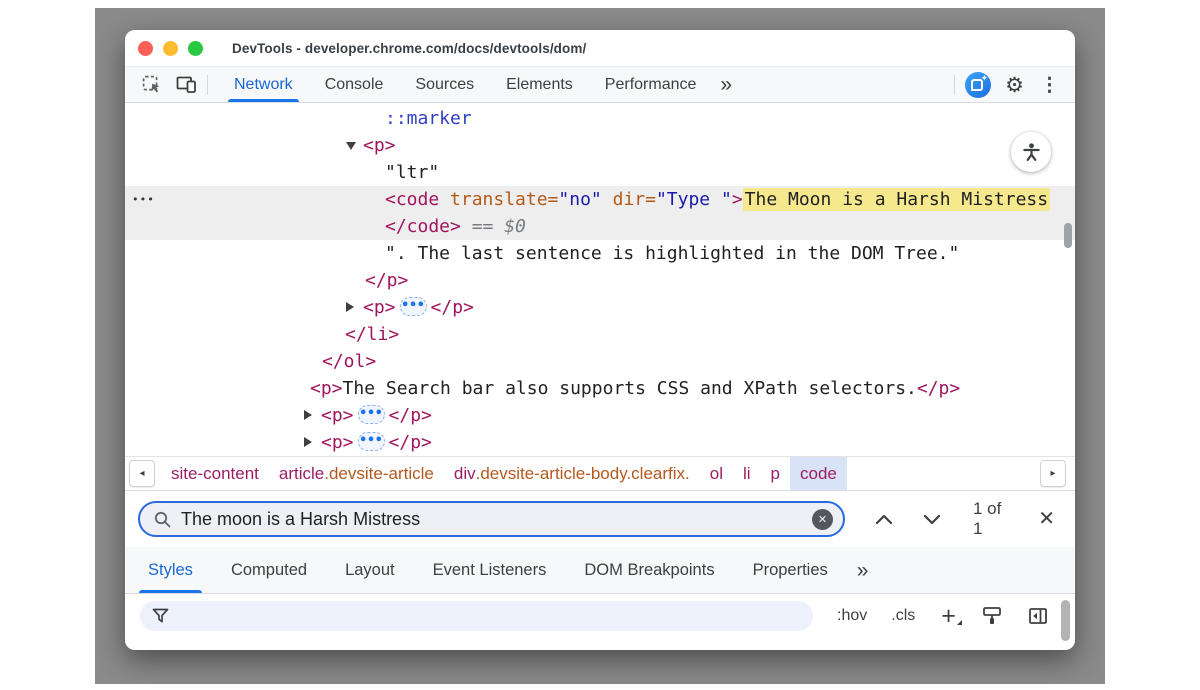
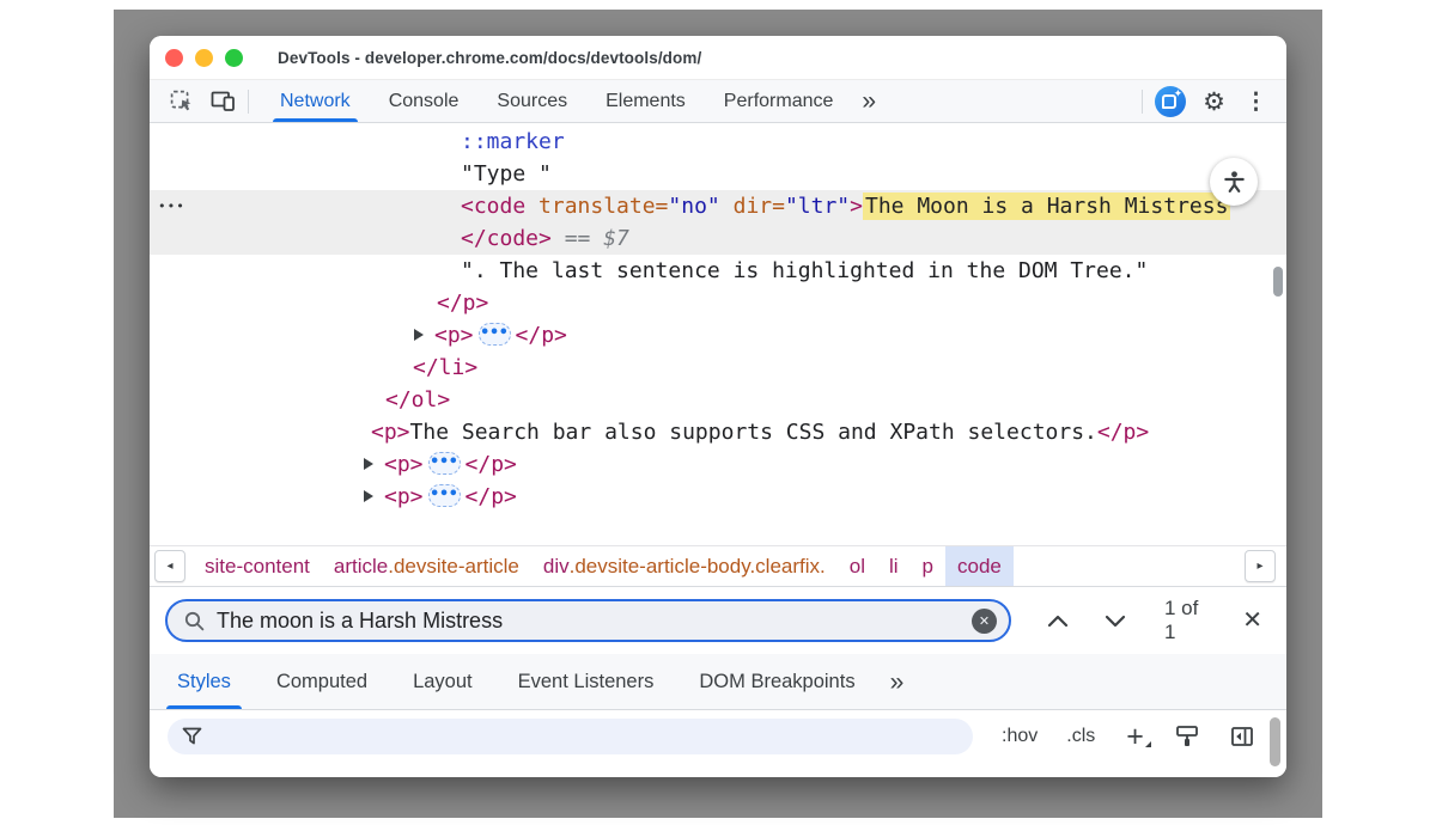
  DevTools - developer.chrome.com/docs/devtools/dom/
  Network
  Console
  Sources
  Elements
  Performance
  »
  ✦
  ⚙
  ⋮
  ::marker
- <p>
- "ltr"
+ "Type "
  •••
- <code translate="no" dir="Type ">The Moon is a Harsh Mistress
+ <code translate="no" dir="ltr">The Moon is a Harsh Mistress
- </code> == $0
+ </code> == $7
  ". The last sentence is highlighted in the DOM Tree."
  </p>
  <p> ••• </p>
  </li>
  </ol>
  <p>The Search bar also supports CSS and XPath selectors.</p>
  <p> ••• </p>
  <p> ••• </p>
  ◂
  site-content
  article
  .devsite-article
  div
  .devsite-article-body.clearfix.
  ol
  li
  p
  code
  ▸
  The moon is a Harsh Mistress
  ✕
  1 of 1
  ✕
  Styles
  Computed
  Layout
  Event Listeners
  DOM Breakpoints
- Properties
  »
  :hov
  .cls
  +
